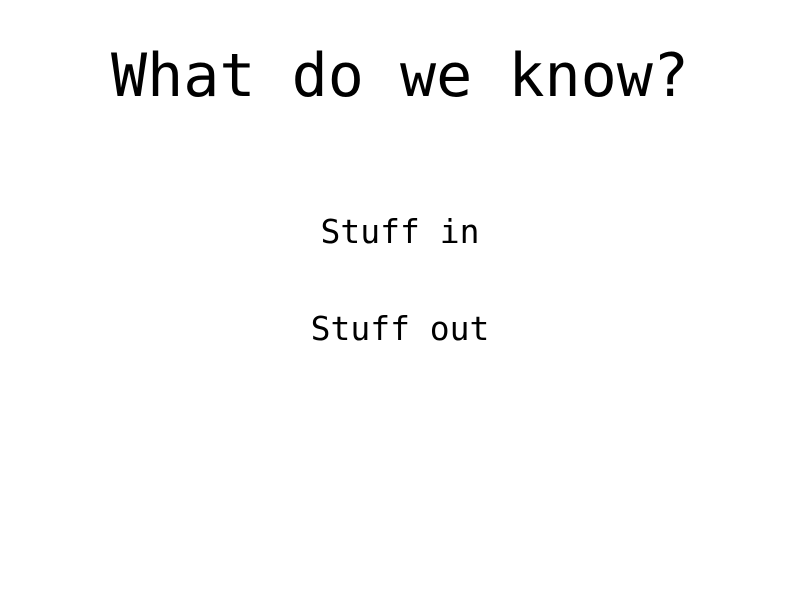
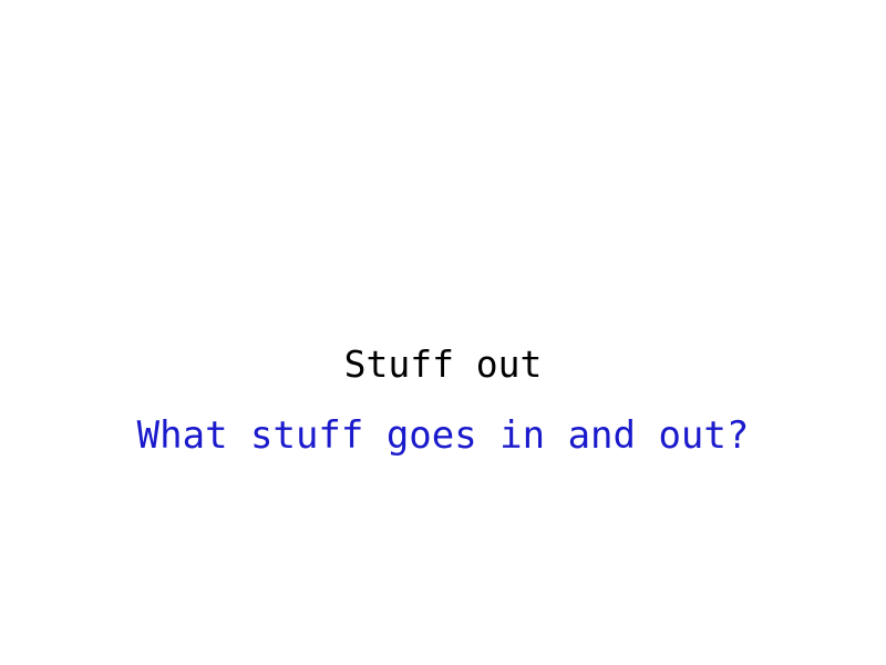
- What do we know?
- Stuff in
  Stuff out
+ What stuff goes in and out?
